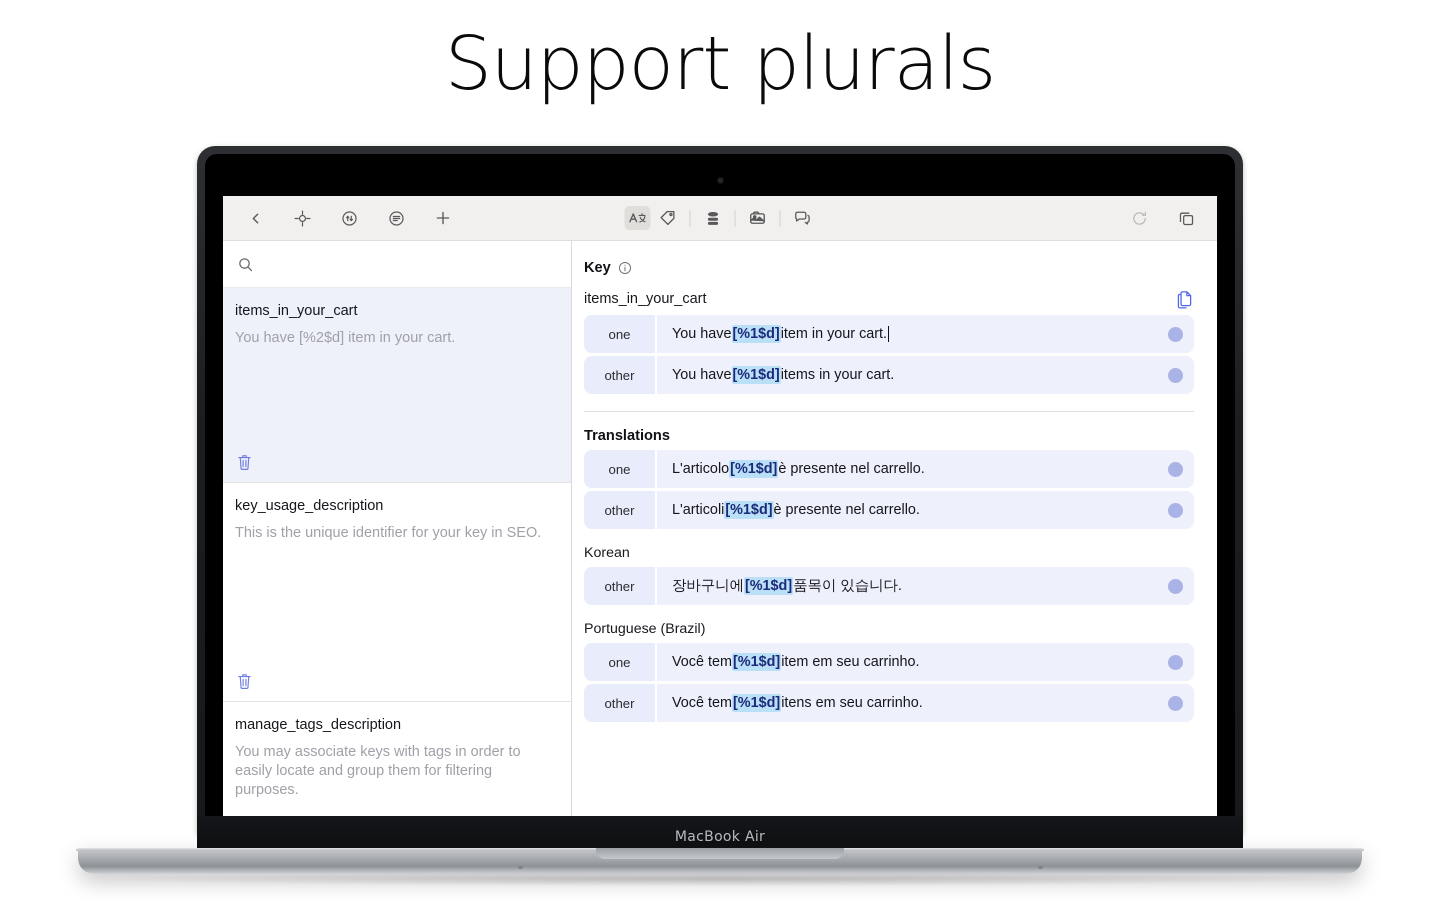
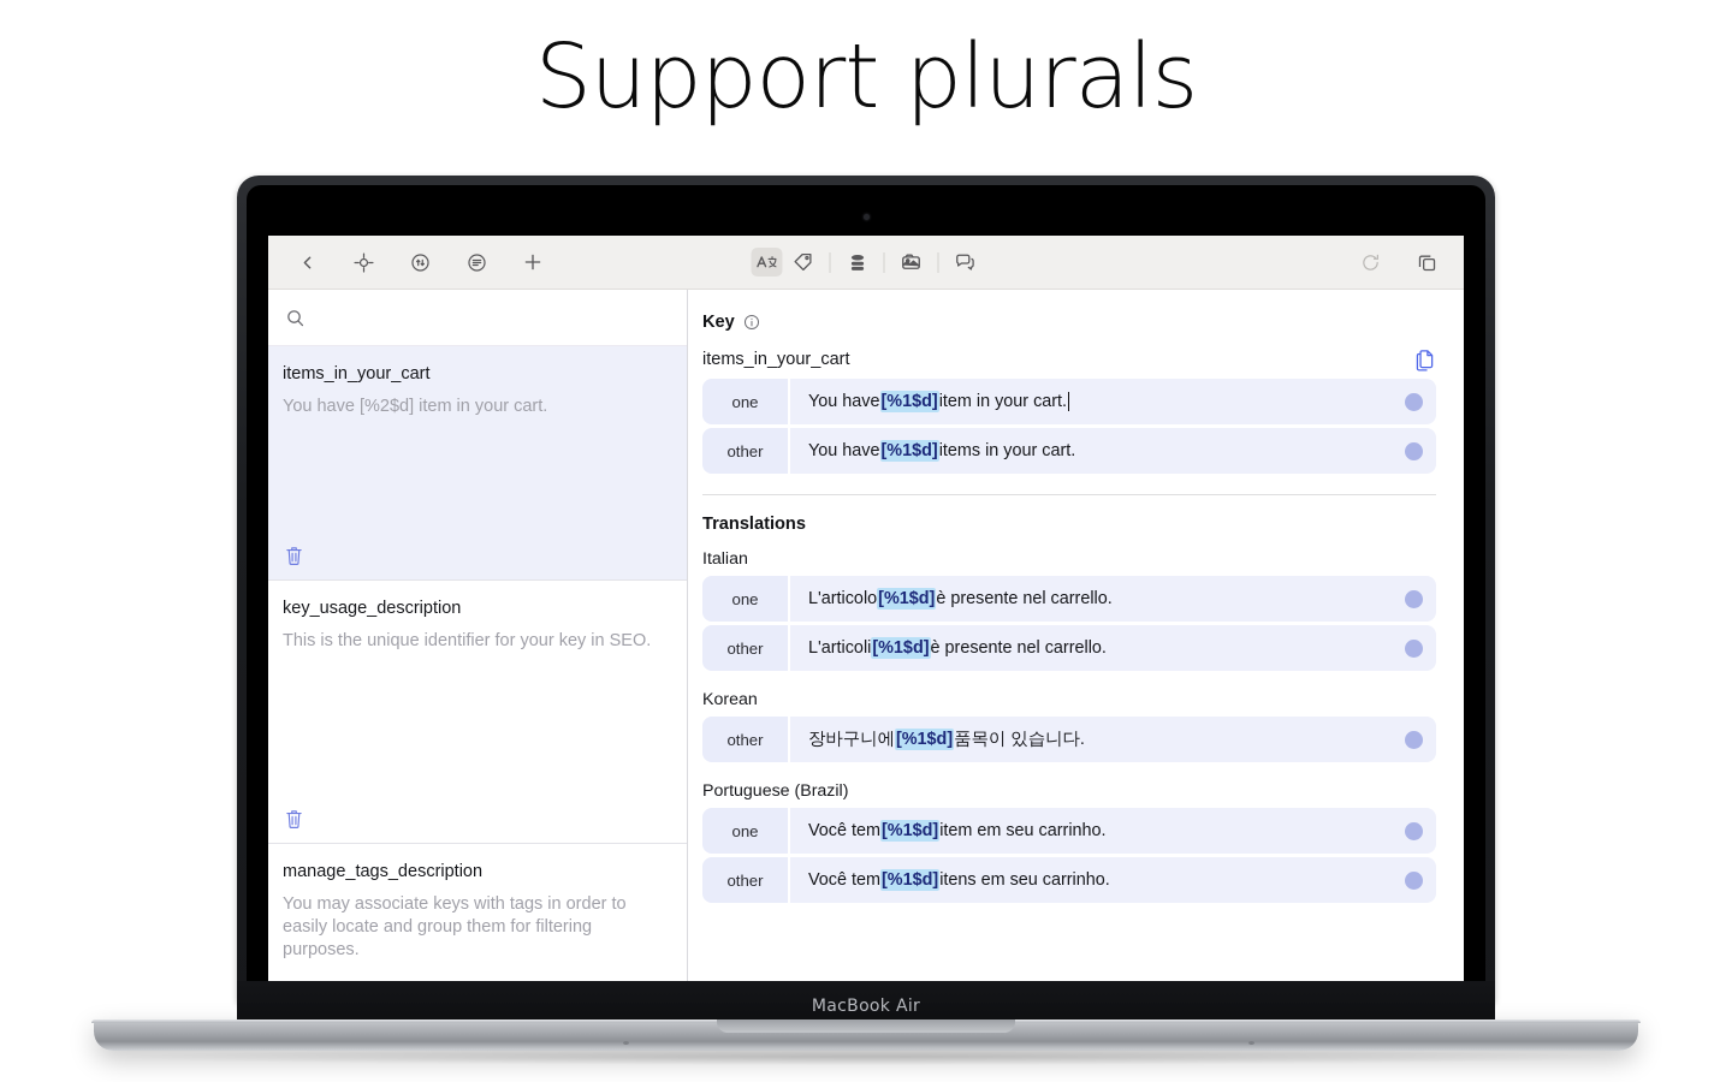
  Support plurals
  items_in_your_cart
  You have [%2$d] item in your cart.
  key_usage_description
  This is the unique identifier for your key in SEO.
  manage_tags_description
  You may associate keys with tags in order to easily locate and group them for filtering purposes.
  Key
  items_in_your_cart
  one
  You have
  [%1$d]
  item in your cart.
  other
  You have
  [%1$d]
  items in your cart.
  Translations
+ Italian
  one
  L'articolo
  [%1$d]
  è presente nel carrello.
  other
  L'articoli
  [%1$d]
  è presente nel carrello.
  Korean
  other
  장바구니에
  [%1$d]
  품목이 있습니다.
  Portuguese (Brazil)
  one
  Você tem
  [%1$d]
  item em seu carrinho.
  other
  Você tem
  [%1$d]
  itens em seu carrinho.
  MacBook Air
